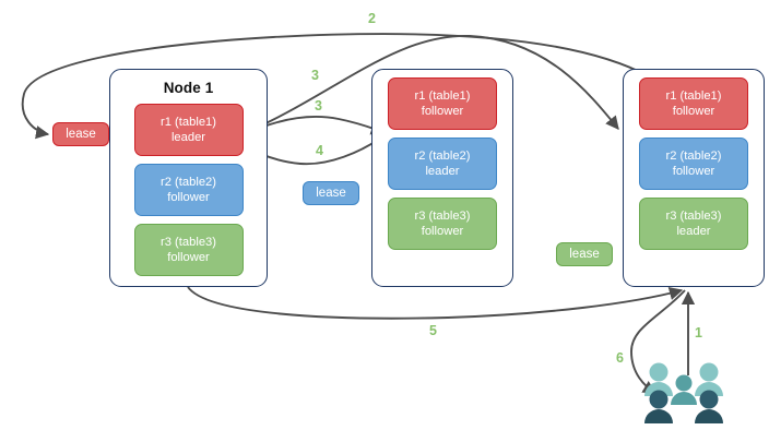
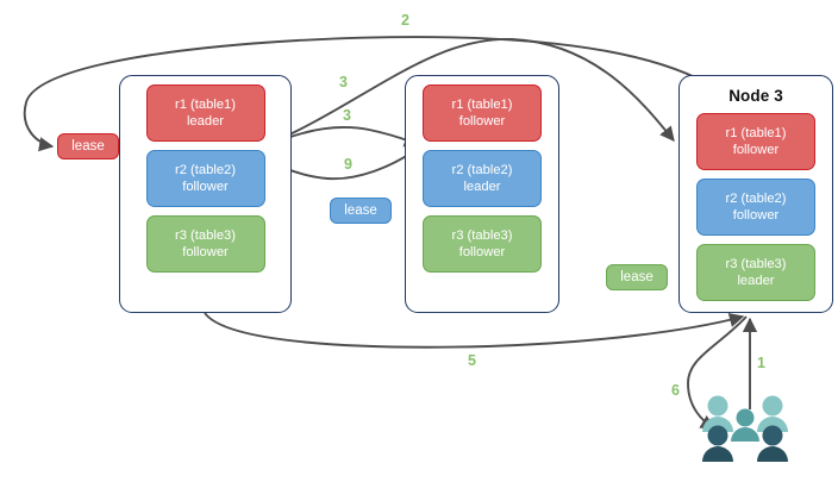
  2
  3
  3
- 4
+ 9
  5
  1
  6
  lease
  lease
  lease
- Node 1
  r1 (table1)
  leader
  r2 (table2)
  follower
  r3 (table3)
  follower
  r1 (table1)
  follower
  r2 (table2)
  leader
  r3 (table3)
  follower
+ Node 3
  r1 (table1)
  follower
  r2 (table2)
  follower
  r3 (table3)
  leader
